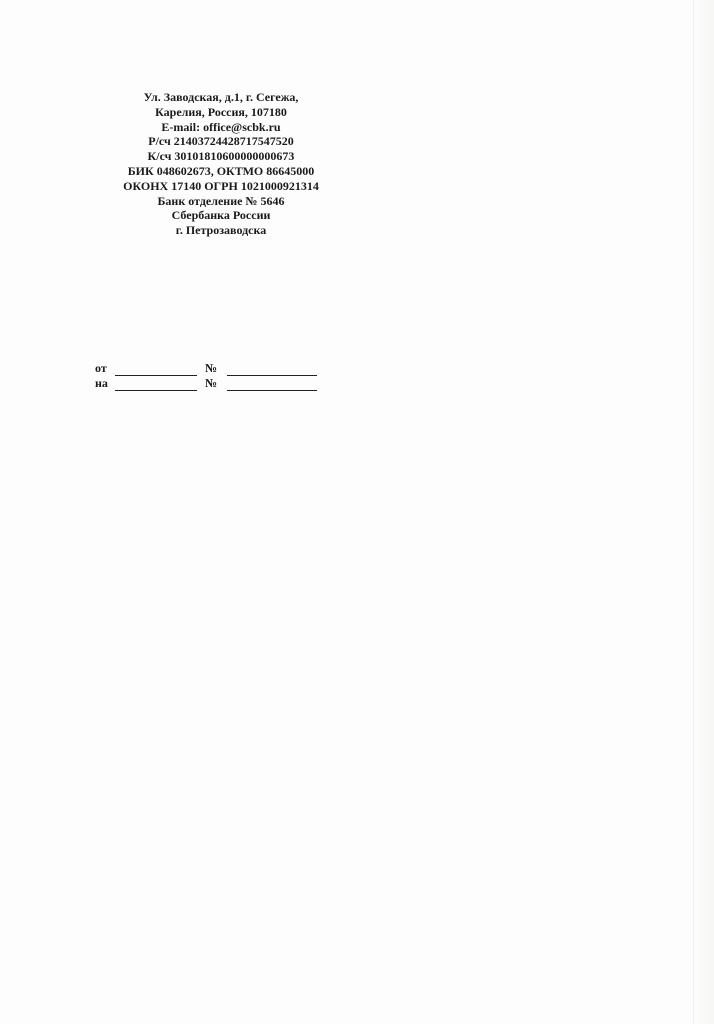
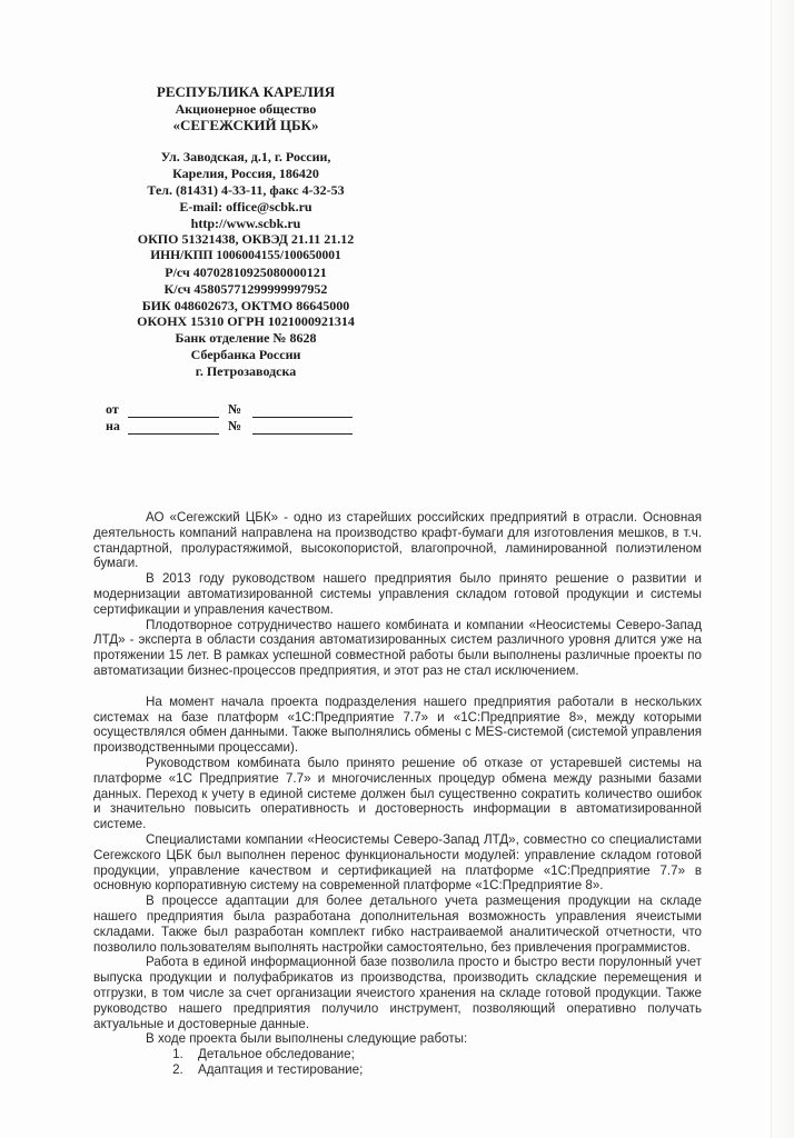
+ РЕСПУБЛИКА КАРЕЛИЯ
+ Акционерное общество
+ «СЕГЕЖСКИЙ ЦБК»
- Ул. Заводская, д.1, г. Сегежа,
+ Ул. Заводская, д.1, г. России,
- Карелия, Россия, 107180
+ Карелия, Россия, 186420
+ Тел. (81431) 4-33-11, факс 4-32-53
  E-mail: office@scbk.ru
+ http://www.scbk.ru
+ ОКПО 51321438, ОКВЭД 21.11 21.12
+ ИНН/КПП 1006004155/100650001
- Р/сч 21403724428717547520
+ Р/сч 40702810925080000121
- К/сч 30101810600000000673
+ К/сч 45805771299999997952
  БИК 048602673, ОКТМО 86645000
- ОКОНХ 17140 ОГРН 1021000921314
+ ОКОНХ 15310 ОГРН 1021000921314
- Банк отделение № 5646
+ Банк отделение № 8628
  Сбербанка России
  г. Петрозаводска
  от
  №
  на
  №
+ АО «Сегежский ЦБК» - одно из старейших российских предприятий в отрасли. Основная деятельность компаний направлена на производство крафт-бумаги для изготовления мешков, в т.ч. стандартной, пролурастяжимой, высокопористой, влагопрочной, ламинированной полиэтиленом бумаги.
+ В 2013 году руководством нашего предприятия было принято решение о развитии и модернизации автоматизированной системы управления складом готовой продукции и системы сертификации и управления качеством.
+ Плодотворное сотрудничество нашего комбината и компании «Неосистемы Северо-Запад ЛТД» - эксперта в области создания автоматизированных систем различного уровня длится уже на протяжении 15 лет. В рамках успешной совместной работы были выполнены различные проекты по автоматизации бизнес-процессов предприятия, и этот раз не стал исключением.
+ На момент начала проекта подразделения нашего предприятия работали в нескольких системах на базе платформ «1С:Предприятие 7.7» и «1С:Предприятие 8», между которыми осуществлялся обмен данными. Также выполнялись обмены с MES-системой (системой управления производственными процессами).
+ Руководством комбината было принято решение об отказе от устаревшей системы на платформе «1С Предприятие 7.7» и многочисленных процедур обмена между разными базами данных. Переход к учету в единой системе должен был существенно сократить количество ошибок и значительно повысить оперативность и достоверность информации в автоматизированной системе.
+ Специалистами компании «Неосистемы Северо-Запад ЛТД», совместно со специалистами Сегежского ЦБК был выполнен перенос функциональности модулей: управление складом готовой продукции, управление качеством и сертификацией на платформе «1С:Предприятие 7.7» в основную корпоративную систему на современной платформе «1С:Предприятие 8».
+ В процессе адаптации для более детального учета размещения продукции на складе нашего предприятия была разработана дополнительная возможность управления ячеистыми складами. Также был разработан комплект гибко настраиваемой аналитической отчетности, что позволило пользователям выполнять настройки самостоятельно, без привлечения программистов.
+ Работа в единой информационной базе позволила просто и быстро вести порулонный учет выпуска продукции и полуфабрикатов из производства, производить складские перемещения и отгрузки, в том числе за счет организации ячеистого хранения на складе готовой продукции. Также руководство нашего предприятия получило инструмент, позволяющий оперативно получать актуальные и достоверные данные.
+ В ходе проекта были выполнены следующие работы:
+ Детальное обследование;
+ Адаптация и тестирование;
